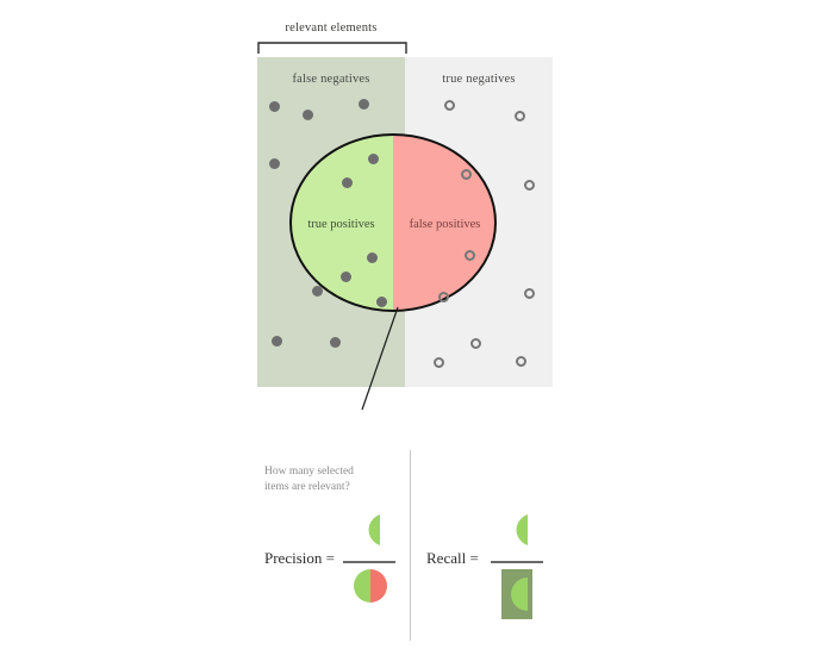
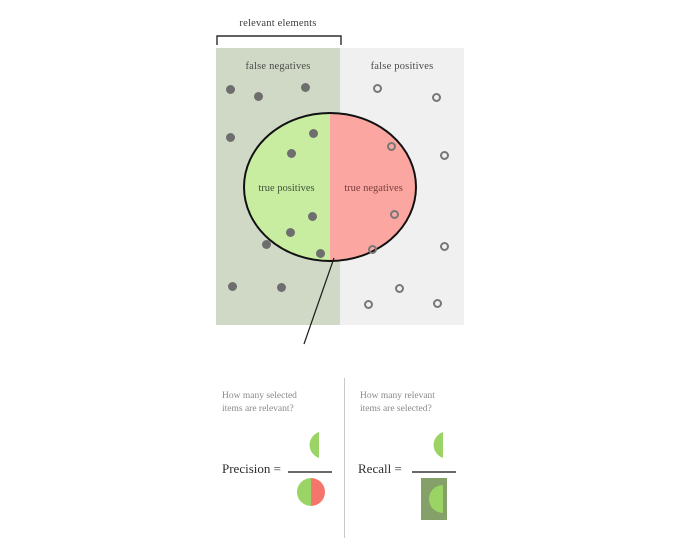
  relevant elements
  false negatives
- true negatives
+ false positives
  true positives
- false positives
+ true negatives
  How many selected
  items are relevant?
  Precision =
+ How many relevant
+ items are selected?
  Recall =
